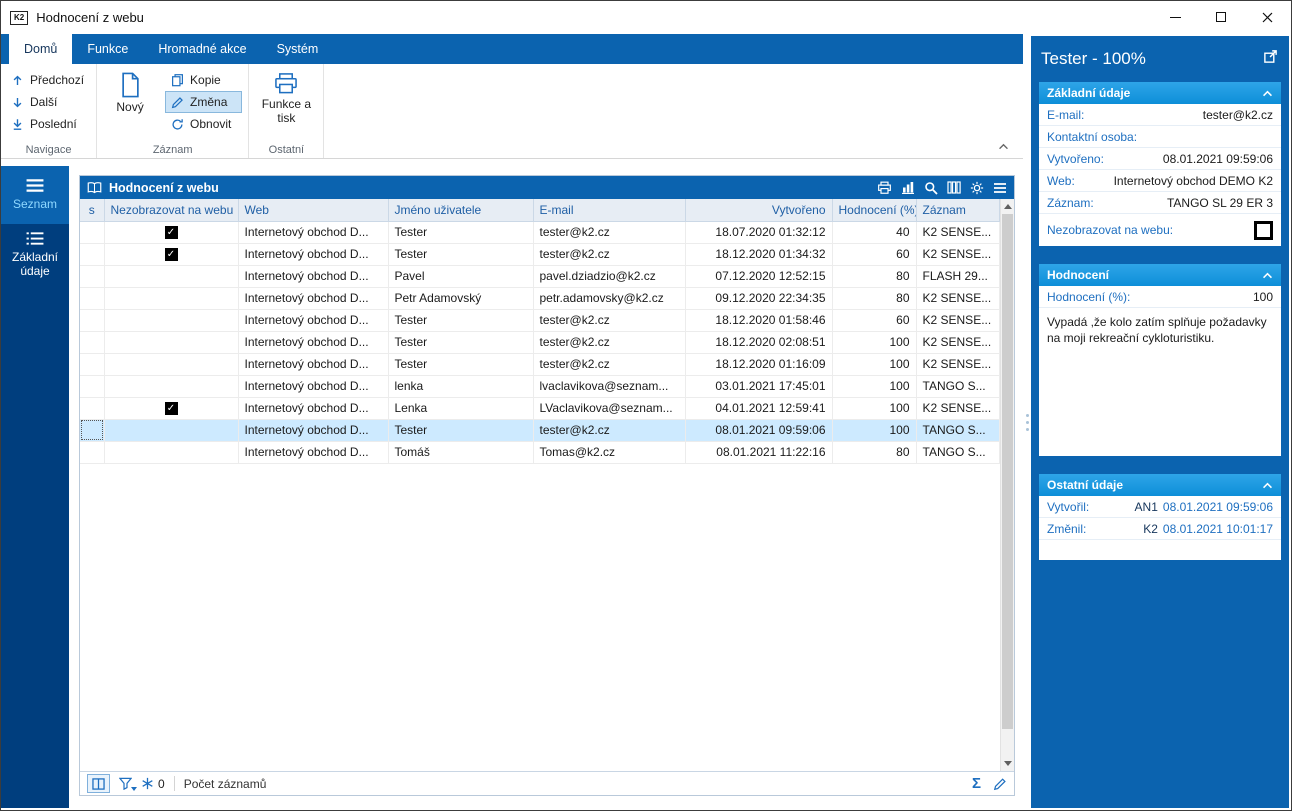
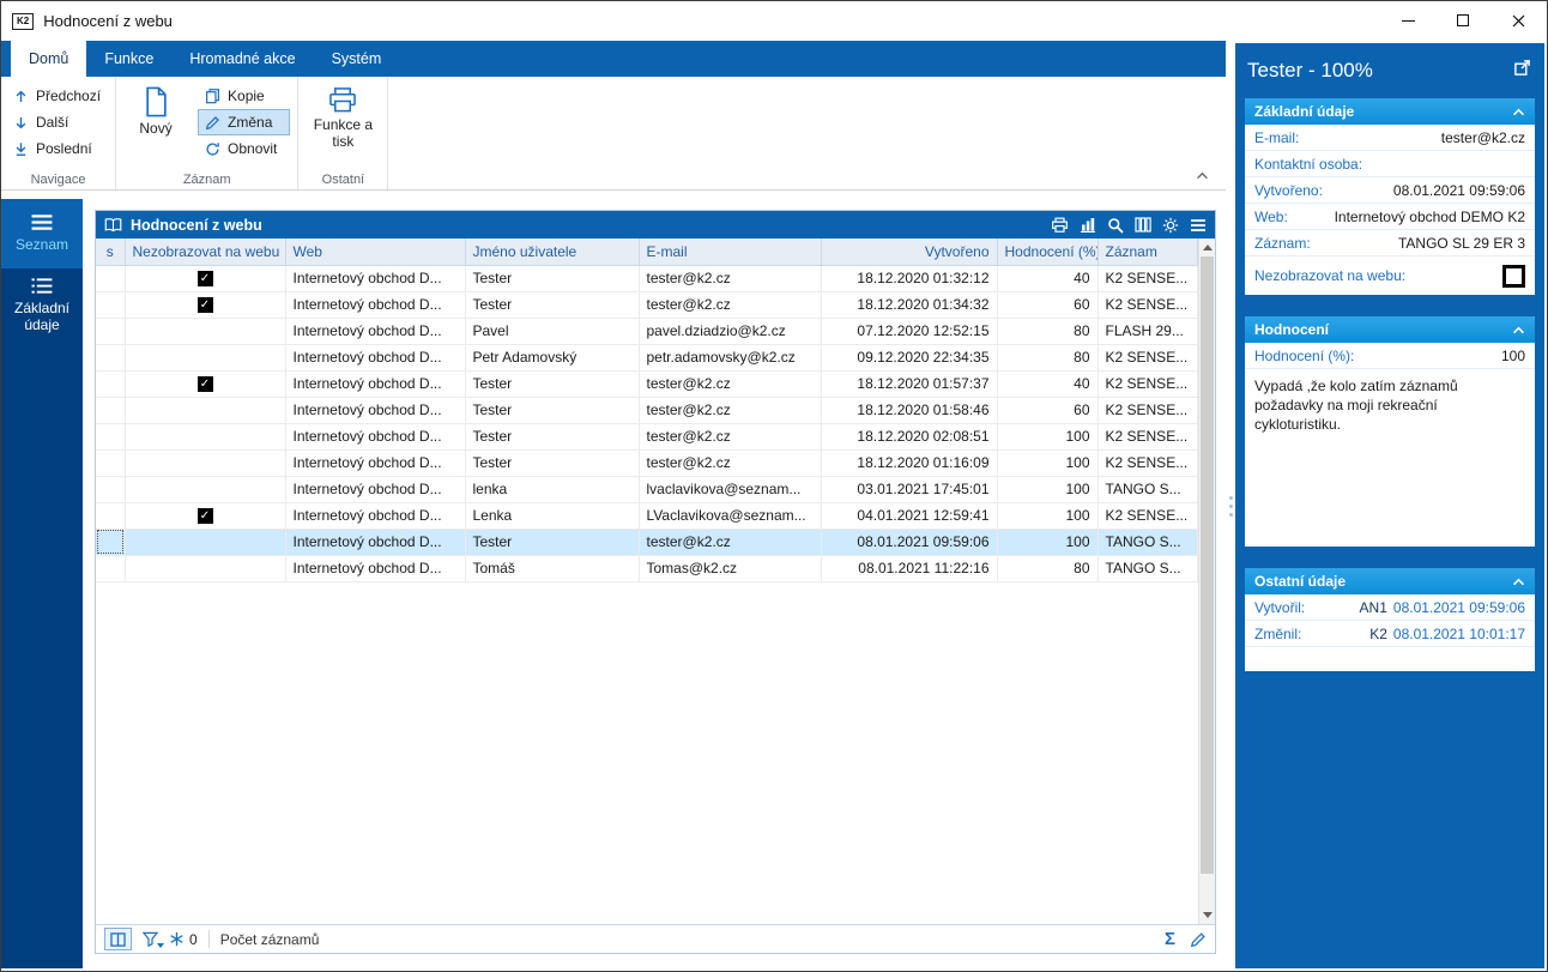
  K2
  Hodnocení z webu
  Domů
  Funkce
  Hromadné akce
  Systém
  Předchozí
  Další
  Poslední
  Navigace
  Nový
  Kopie
  Změna
  Obnovit
  Záznam
  Funkce a tisk
  Ostatní
  Seznam
  Základní údaje
  Hodnocení z webu
  s	Nezobrazovat na webu	Web	Jméno uživatele	E-mail	Vytvořeno	Hodnocení (%	Záznam
- 		Internetový obchod D...	Tester	tester@k2.cz	18.07.2020 01:32:12	40	K2 SENSE...
+ 		Internetový obchod D...	Tester	tester@k2.cz	18.12.2020 01:32:12	40	K2 SENSE...
  		Internetový obchod D...	Tester	tester@k2.cz	18.12.2020 01:34:32	60	K2 SENSE...
  		Internetový obchod D...	Pavel	pavel.dziadzio@k2.cz	07.12.2020 12:52:15	80	FLASH 29...
  		Internetový obchod D...	Petr Adamovský	petr.adamovsky@k2.cz	09.12.2020 22:34:35	80	K2 SENSE...
+ 		Internetový obchod D...	Tester	tester@k2.cz	18.12.2020 01:57:37	40	K2 SENSE...
  		Internetový obchod D...	Tester	tester@k2.cz	18.12.2020 01:58:46	60	K2 SENSE...
  		Internetový obchod D...	Tester	tester@k2.cz	18.12.2020 02:08:51	100	K2 SENSE...
  		Internetový obchod D...	Tester	tester@k2.cz	18.12.2020 01:16:09	100	K2 SENSE...
  		Internetový obchod D...	lenka	lvaclavikova@seznam...	03.01.2021 17:45:01	100	TANGO S...
  		Internetový obchod D...	Lenka	LVaclavikova@seznam...	04.01.2021 12:59:41	100	K2 SENSE...
  		Internetový obchod D...	Tester	tester@k2.cz	08.01.2021 09:59:06	100	TANGO S...
  		Internetový obchod D...	Tomáš	Tomas@k2.cz	08.01.2021 11:22:16	80	TANGO S...
  0
  Počet záznamů
  Σ
  Tester - 100%
  Základní údaje
  E-mail:
  tester@k2.cz
  Kontaktní osoba:
  Vytvořeno:
  08.01.2021 09:59:06
  Web:
  Internetový obchod DEMO K2
  Záznam:
  TANGO SL 29 ER 3
  Nezobrazovat na webu:
  Hodnocení
  Hodnocení (%):
  100
- Vypadá ,že kolo zatím splňuje požadavky na moji rekreační cykloturistiku.
+ Vypadá ,že kolo zatím záznamů požadavky na moji rekreační cykloturistiku.
  Ostatní údaje
  Vytvořil:
  AN1
  08.01.2021 09:59:06
  Změnil:
  K2
  08.01.2021 10:01:17
